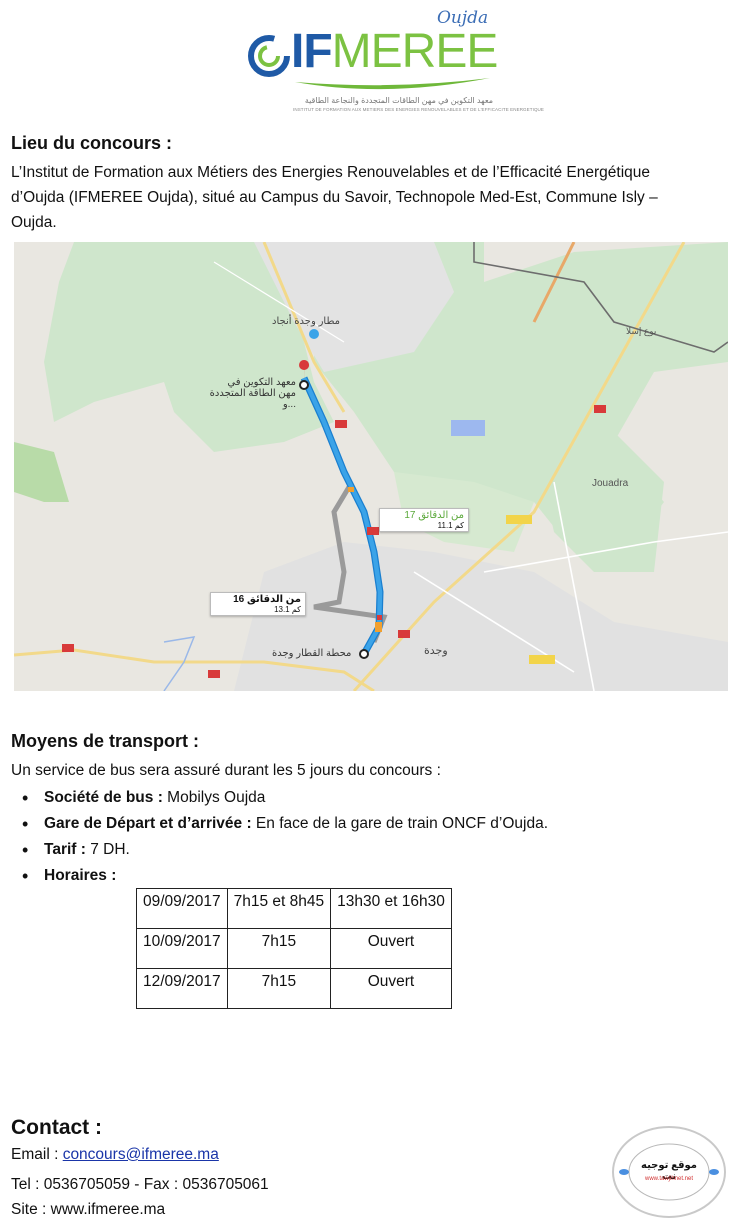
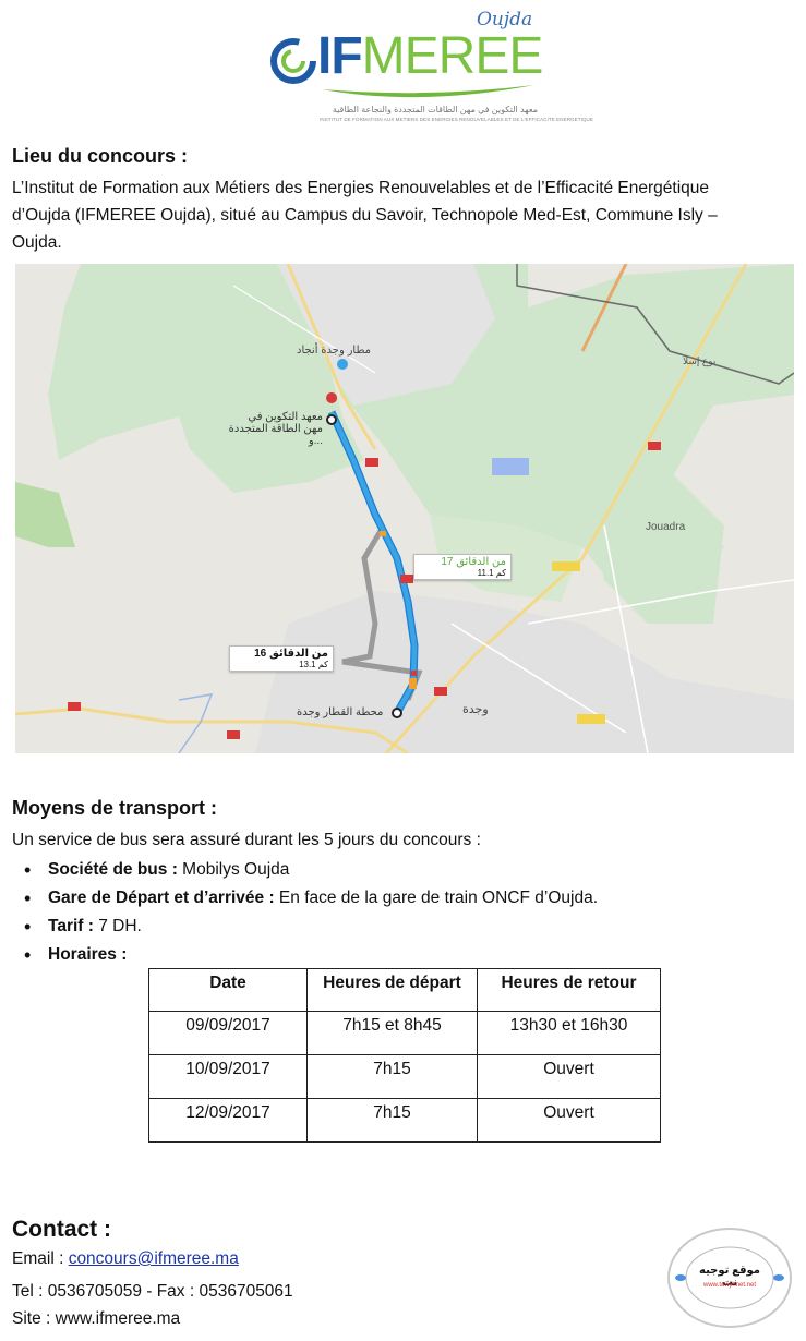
  IFMEREE
  Oujda
  معهد التكوين في مهن الطاقات المتجددة والنجاعة الطاقية
  Lieu du concours :
  L’Institut de Formation aux Métiers des Energies Renouvelables et de l’Efficacité Energétique
  d’Oujda (IFMEREE Oujda), situé au Campus du Savoir, Technopole Med-Est, Commune Isly –
  Oujda.
  مطار وجدة أنجاد
  معهد التكوين في
  مهن الطاقة المتجددة و...
  محطة القطار وجدة
  وجدة
  Jouadra
  بوع إسلا
  17 من الدقائق
  11.1 كم
  16 من الدقائق
  13.1 كم
  Moyens de transport :
  Un service de bus sera assuré durant les 5 jours du concours :
  Société de bus : Mobilys Oujda
  Gare de Départ et d’arrivée : En face de la gare de train ONCF d’Oujda.
  Tarif : 7 DH.
  Horaires :
+ Date	Heures de départ	Heures de retour
  09/09/2017	7h15 et 8h45	13h30 et 16h30
  10/09/2017	7h15	Ouvert
  12/09/2017	7h15	Ouvert
  Contact :
  Email : concours@ifmeree.ma
  Tel : 0536705059 - Fax : 0536705061
  Site : www.ifmeree.ma
  موقع توجيه نت
